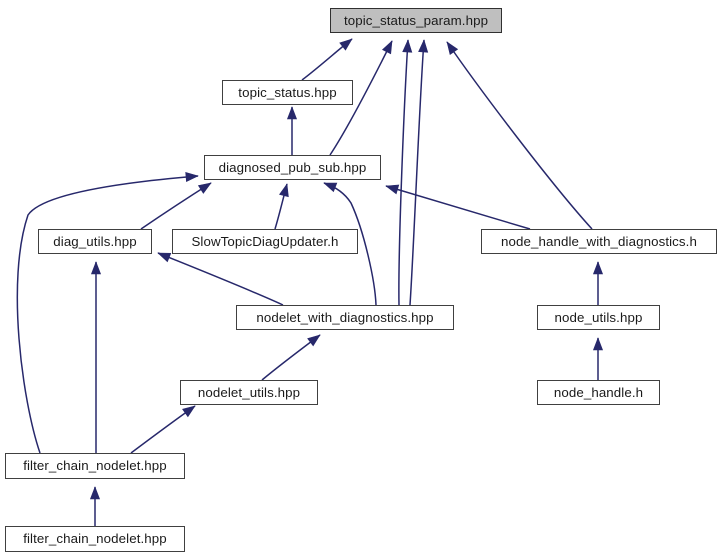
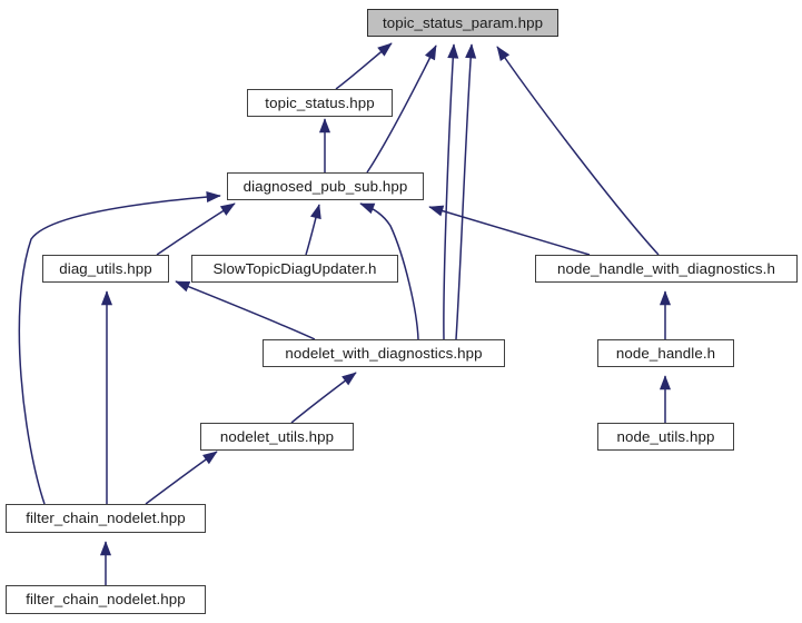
  topic_status_param.hpp
  topic_status.hpp
  diagnosed_pub_sub.hpp
  diag_utils.hpp
  SlowTopicDiagUpdater.h
  node_handle_with_diagnostics.h
  nodelet_with_diagnostics.hpp
- node_utils.hpp
+ node_handle.h
  nodelet_utils.hpp
- node_handle.h
+ node_utils.hpp
  filter_chain_nodelet.hpp
  filter_chain_nodelet.hpp
